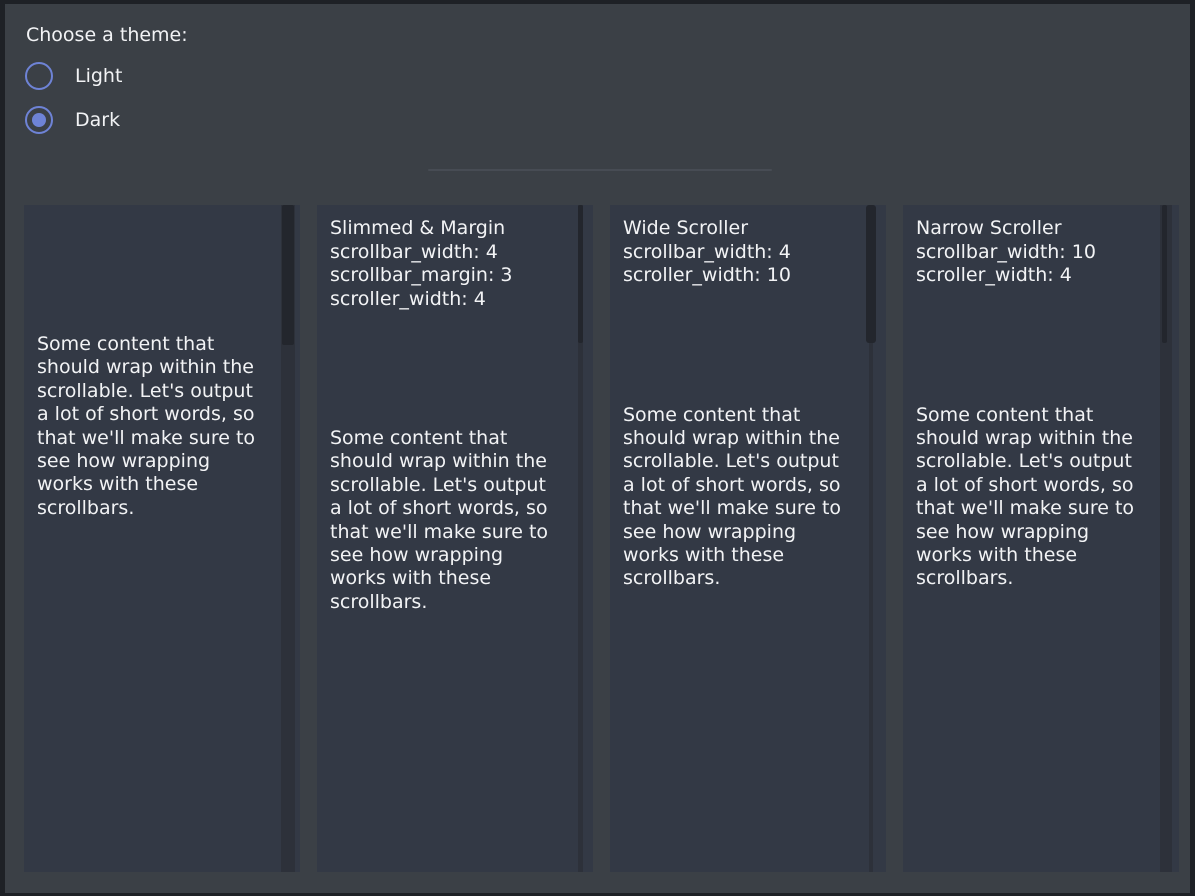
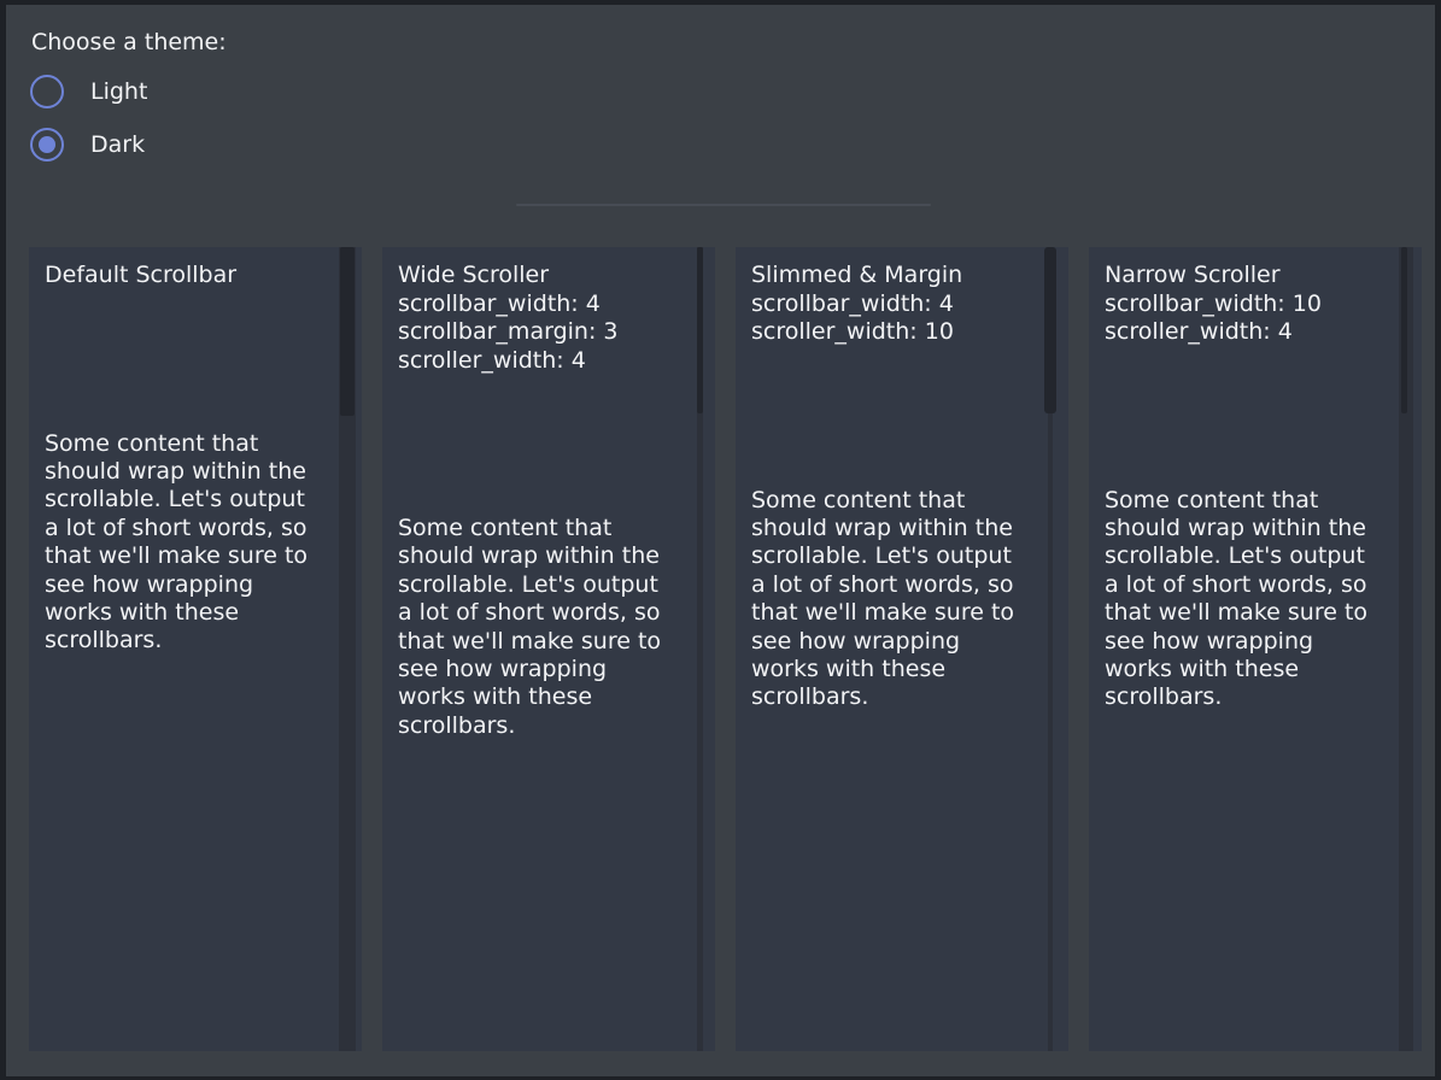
  Choose a theme:
  Light
  Dark
+ Default Scrollbar
  Some content that
  should wrap within the
  scrollable. Let's output
  a lot of short words, so
  that we'll make sure to
  see how wrapping
  works with these
  scrollbars.
- Slimmed & Margin
+ Wide Scroller
  scrollbar_width: 4
  scrollbar_margin: 3
  scroller_width: 4
  Some content that
  should wrap within the
  scrollable. Let's output
  a lot of short words, so
  that we'll make sure to
  see how wrapping
  works with these
  scrollbars.
- Wide Scroller
+ Slimmed & Margin
  scrollbar_width: 4
  scroller_width: 10
  Some content that
  should wrap within the
  scrollable. Let's output
  a lot of short words, so
  that we'll make sure to
  see how wrapping
  works with these
  scrollbars.
  Narrow Scroller
  scrollbar_width: 10
  scroller_width: 4
  Some content that
  should wrap within the
  scrollable. Let's output
  a lot of short words, so
  that we'll make sure to
  see how wrapping
  works with these
  scrollbars.
